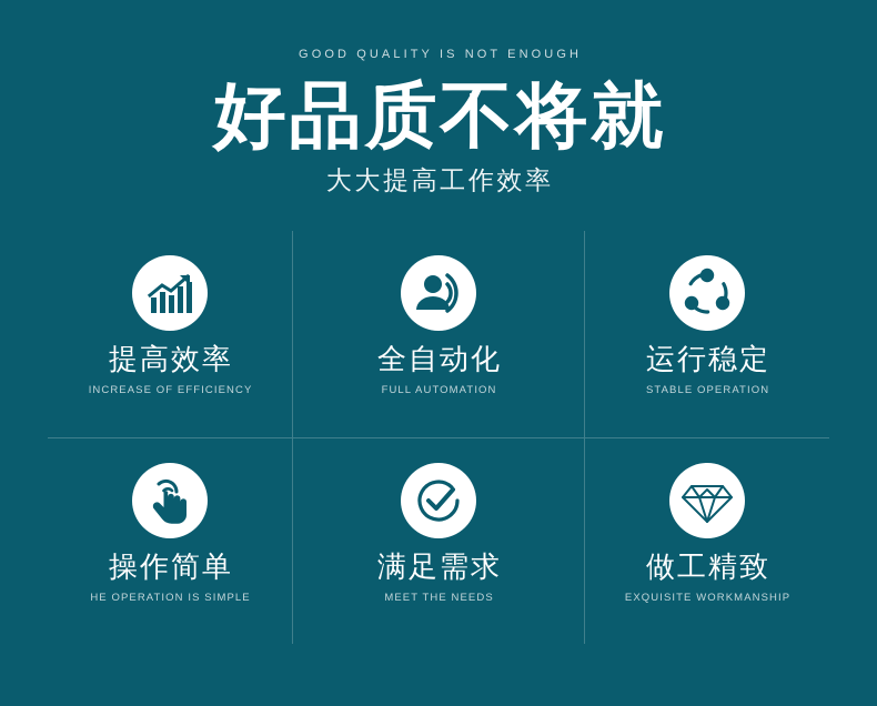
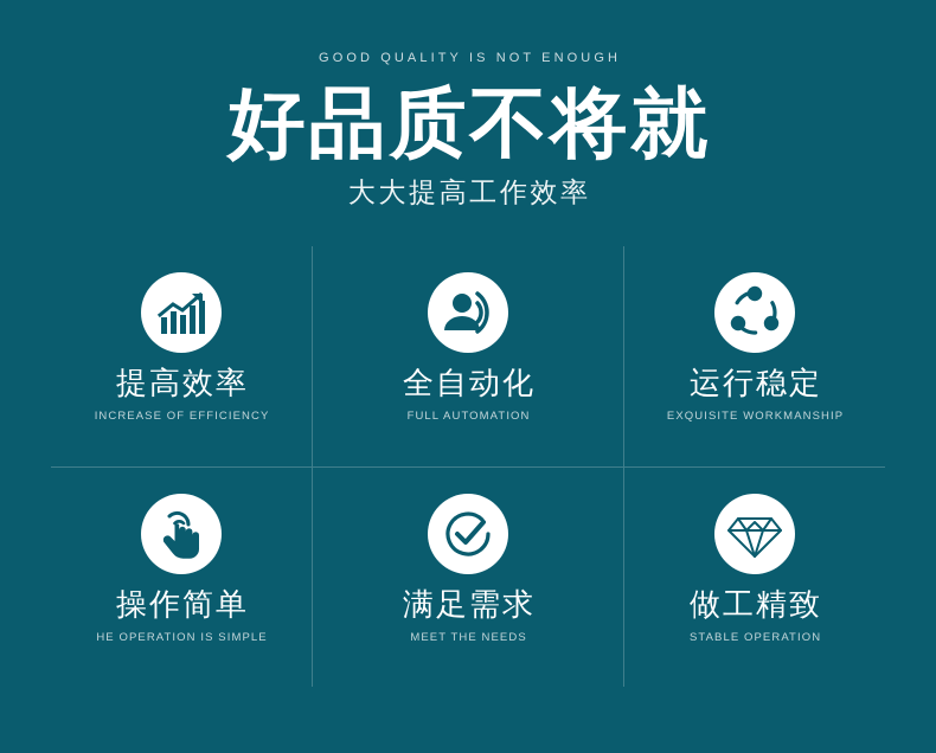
  GOOD QUALITY IS NOT ENOUGH
  好品质不将就
  大大提高工作效率
  提高效率
  INCREASE OF EFFICIENCY
  全自动化
  FULL AUTOMATION
  运行稳定
- STABLE OPERATION
+ EXQUISITE WORKMANSHIP
  操作简单
  HE OPERATION IS SIMPLE
  满足需求
  MEET THE NEEDS
  做工精致
- EXQUISITE WORKMANSHIP
+ STABLE OPERATION
